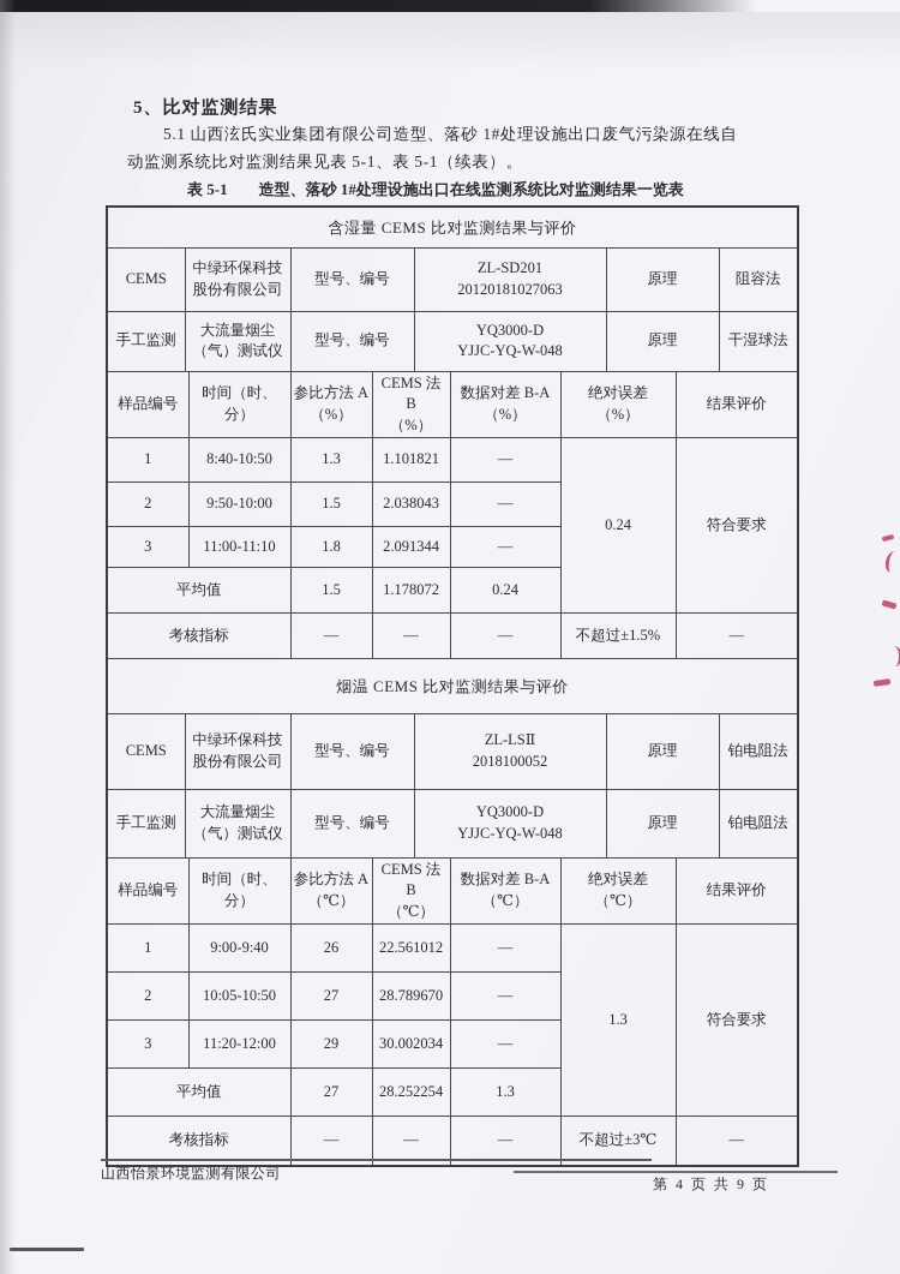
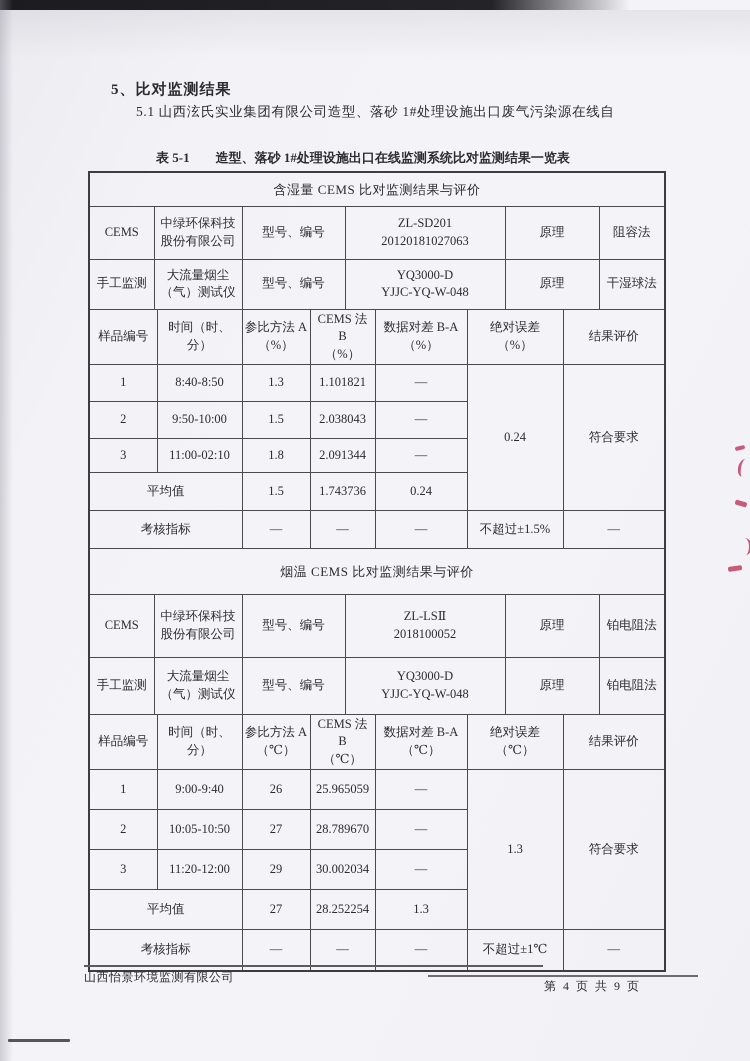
  5、比对监测结果
  5.1 山西泫氏实业集团有限公司造型、落砂 1#处理设施出口废气污染源在线自
- 动监测系统比对监测结果见表 5-1、表 5-1（续表）。
  表 5-1 造型、落砂 1#处理设施出口在线监测系统比对监测结果一览表
  含湿量 CEMS 比对监测结果与评价
  CEMS	中绿环保科技 股份有限公司	型号、编号	ZL-SD201 20120181027063	原理	阻容法
  手工监测	大流量烟尘 （气）测试仪	型号、编号	YQ3000-D YJJC-YQ-W-048	原理	干湿球法
  样品编号	时间（时、分）	参比方法 A （%）	CEMS 法 B （%）	数据对差 B-A （%）	绝对误差 （%）	结果评价
- 1	8:40-10:50	1.3	1.101821	—	0.24	符合要求
+ 1	8:40-8:50	1.3	1.101821	—	0.24	符合要求
  2	9:50-10:00	1.5	2.038043	—
- 3	11:00-11:10	1.8	2.091344	—
+ 3	11:00-02:10	1.8	2.091344	—
- 平均值	1.5	1.178072	0.24
+ 平均值	1.5	1.743736	0.24
  考核指标	—	—	—	不超过±1.5%	—
  烟温 CEMS 比对监测结果与评价
  CEMS	中绿环保科技 股份有限公司	型号、编号	ZL-LSⅡ 2018100052	原理	铂电阻法
  手工监测	大流量烟尘 （气）测试仪	型号、编号	YQ3000-D YJJC-YQ-W-048	原理	铂电阻法
  样品编号	时间（时、分）	参比方法 A （℃）	CEMS 法 B （℃）	数据对差 B-A （℃）	绝对误差 （℃）	结果评价
- 1	9:00-9:40	26	22.561012	—	1.3	符合要求
+ 1	9:00-9:40	26	25.965059	—	1.3	符合要求
  2	10:05-10:50	27	28.789670	—
  3	11:20-12:00	29	30.002034	—
  平均值	27	28.252254	1.3
- 考核指标	—	—	—	不超过±3℃	—
+ 考核指标	—	—	—	不超过±1℃	—
  山西怡景环境监测有限公司
  第 4 页 共 9 页
